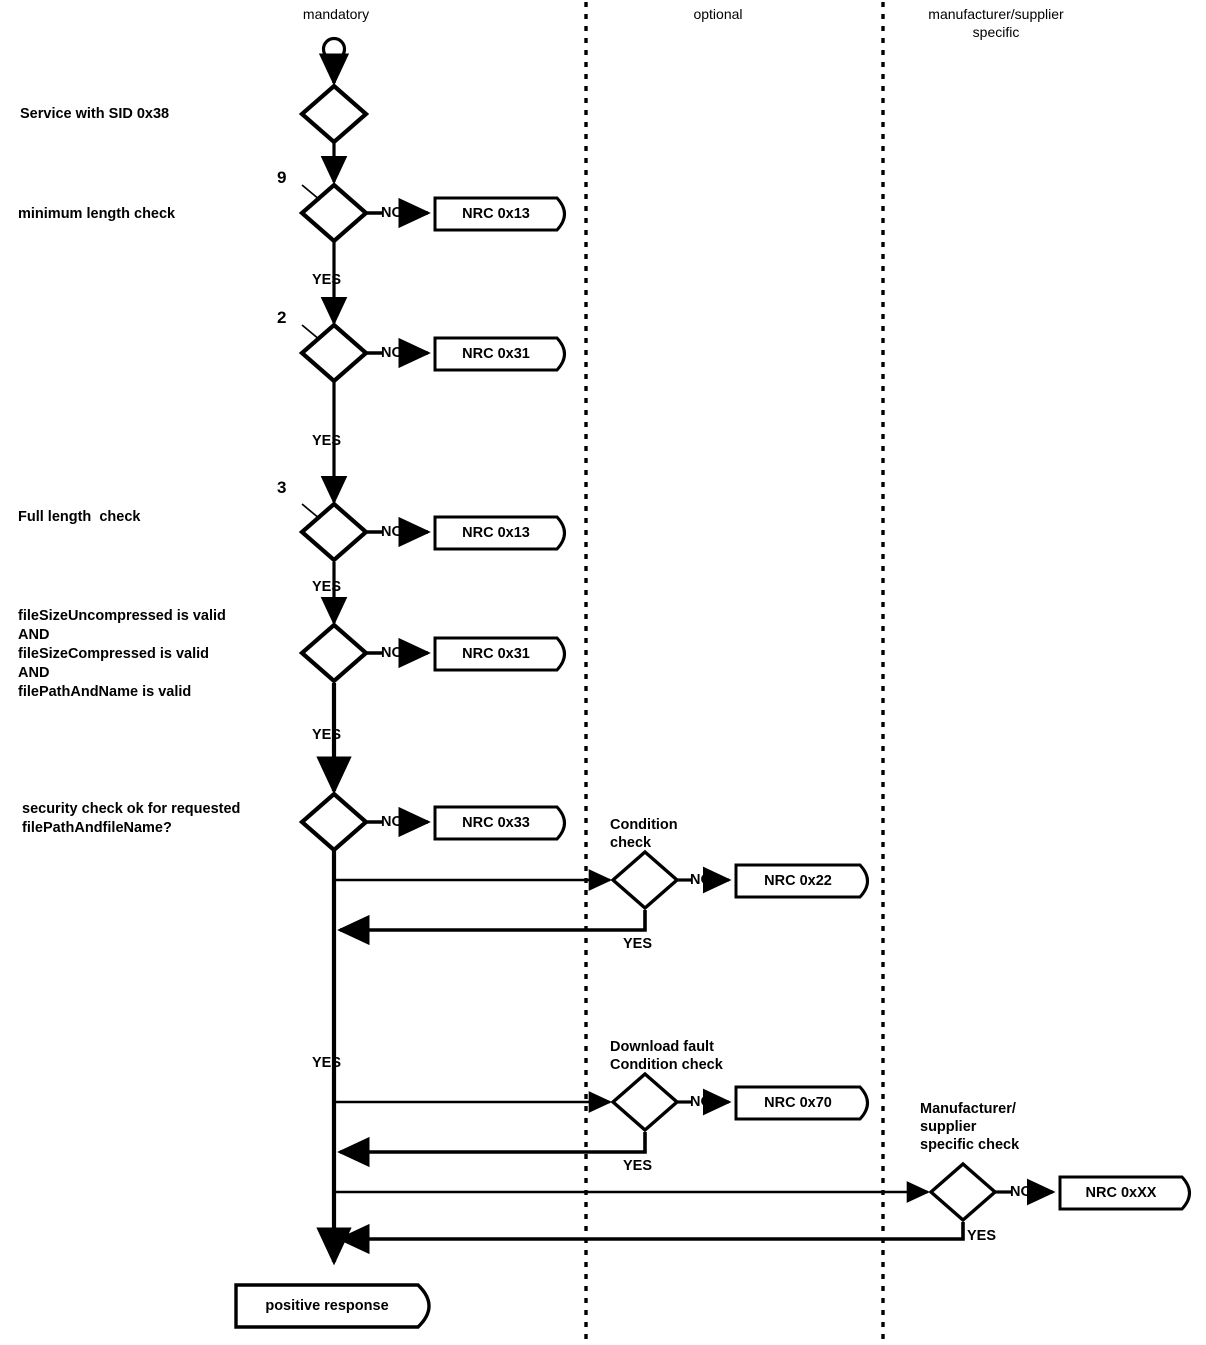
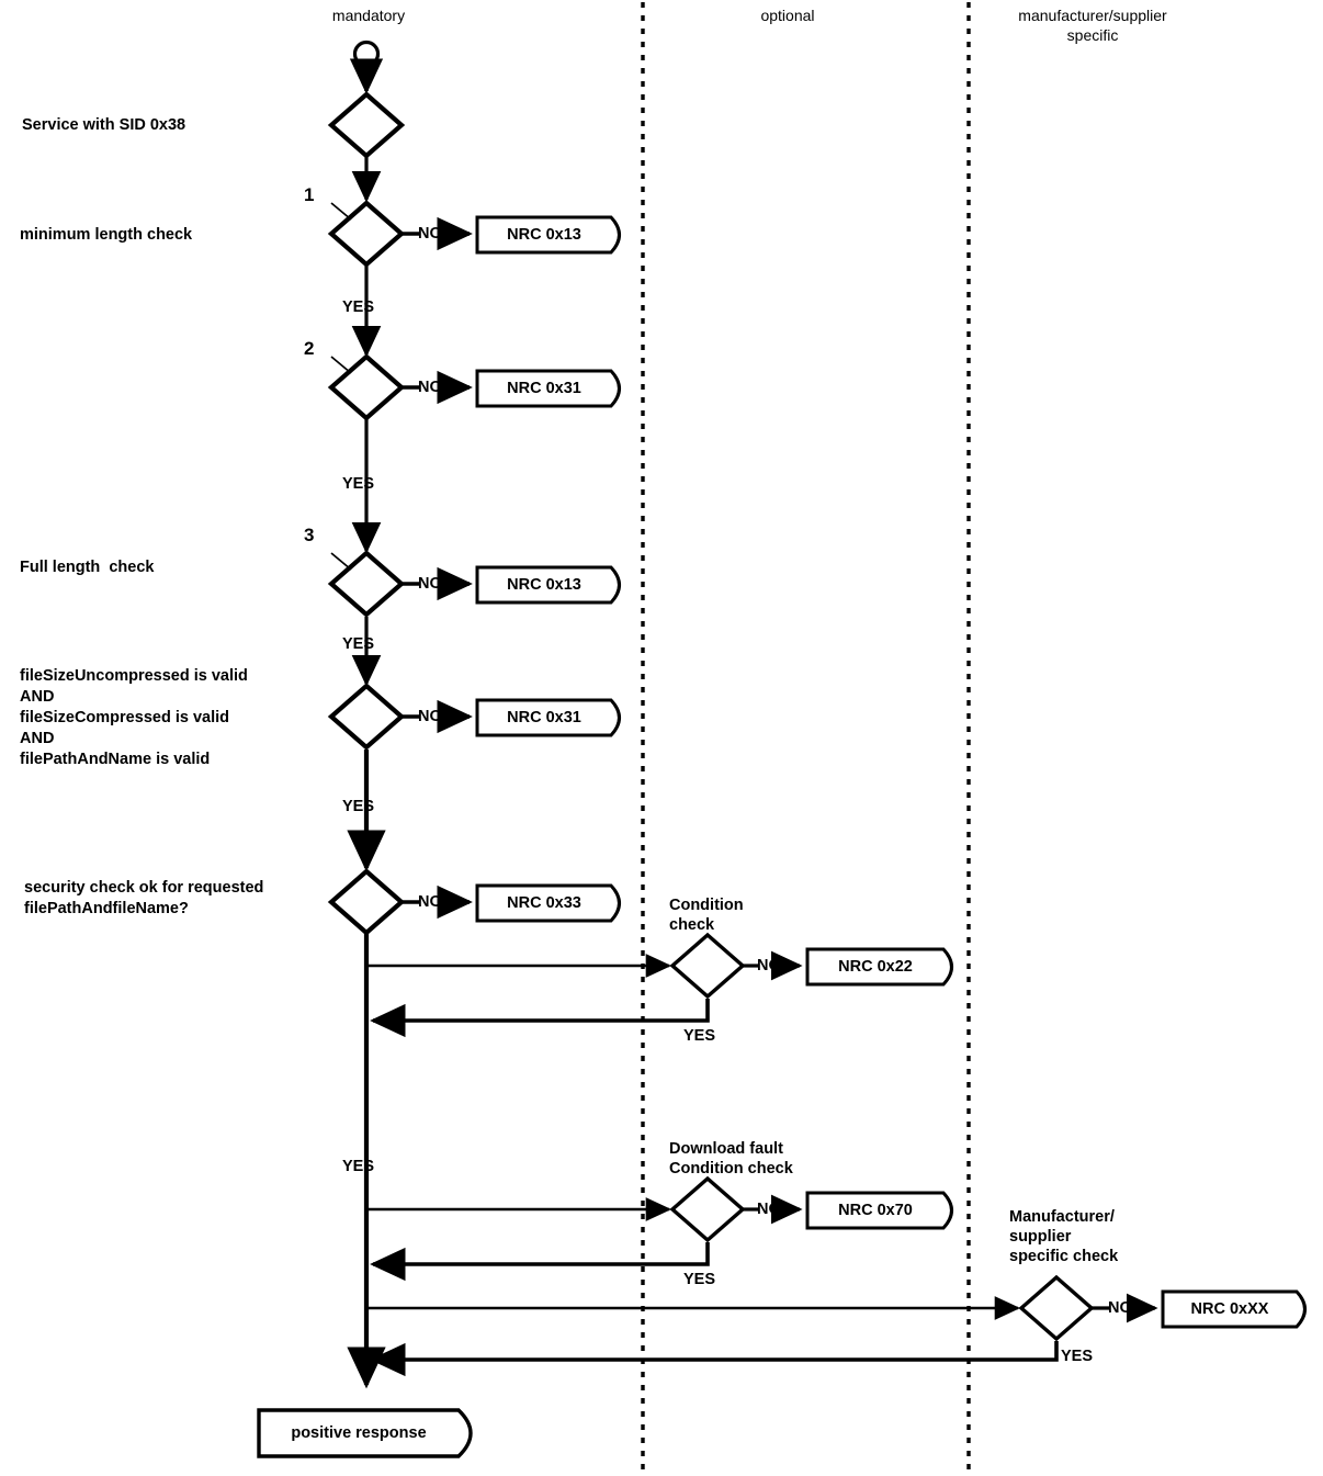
  mandatory
  optional
  manufacturer/supplier
  specific
  Service with SID 0x38
  minimum length check
  Full length check
  fileSizeUncompressed is valid
  AND
  fileSizeCompressed is valid
  AND
  filePathAndName is valid
  security check ok for requested
  filePathAndfileName?
- 9
+ 1
  2
  3
  NO
  NO
  NO
  NO
  NO
  NO
  NO
  NO
  YES
  YES
  YES
  YES
  YES
  YES
  YES
  YES
  Condition
  check
  Download fault
  Condition check
  Manufacturer/
  supplier
  specific check
  NRC 0x13
  NRC 0x31
  NRC 0x13
  NRC 0x31
  NRC 0x33
  NRC 0x22
  NRC 0x70
  NRC 0xXX
  positive response
